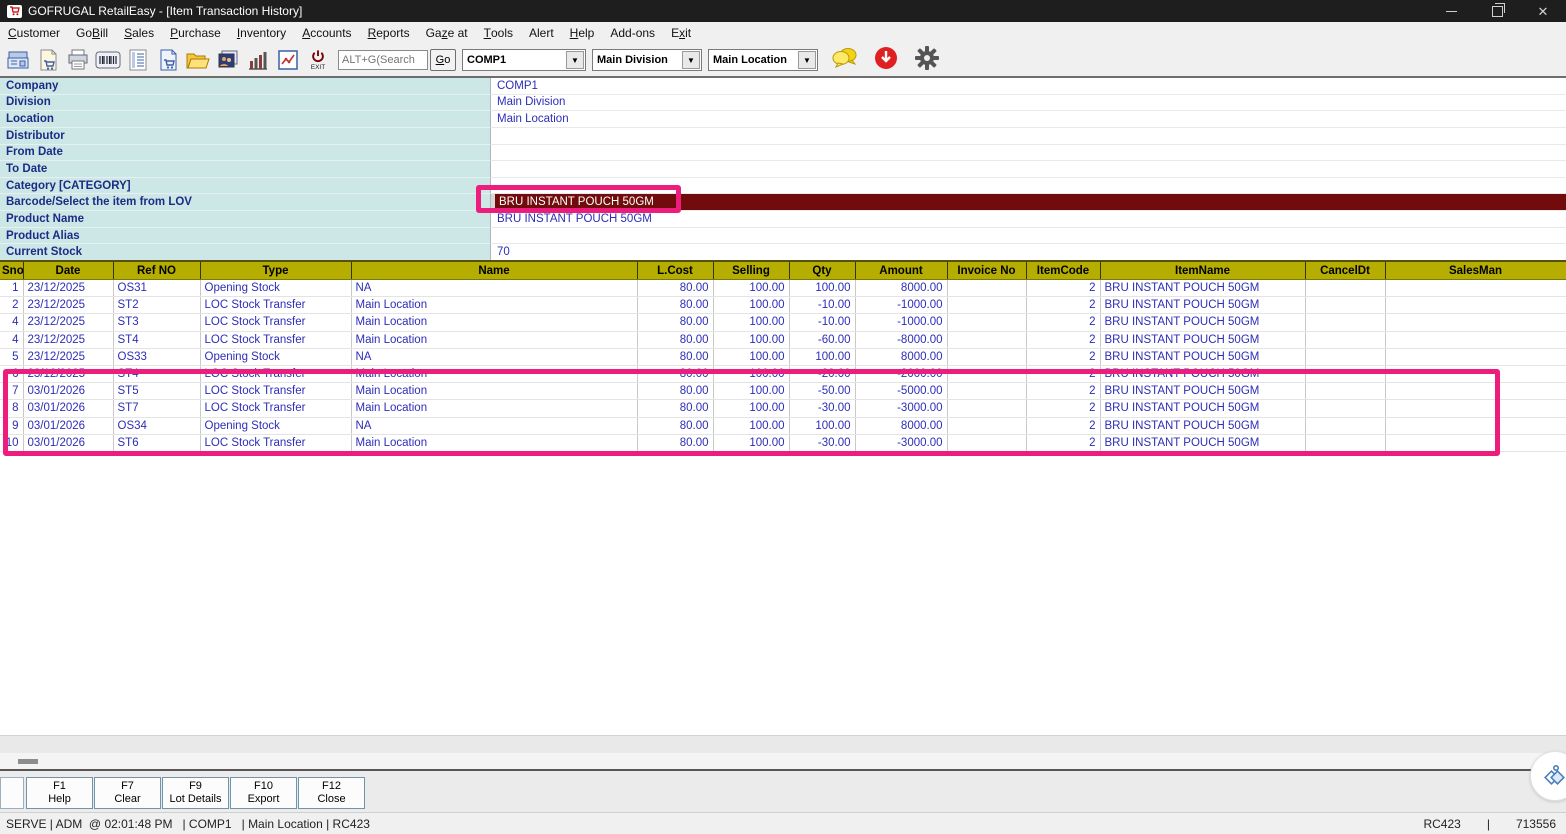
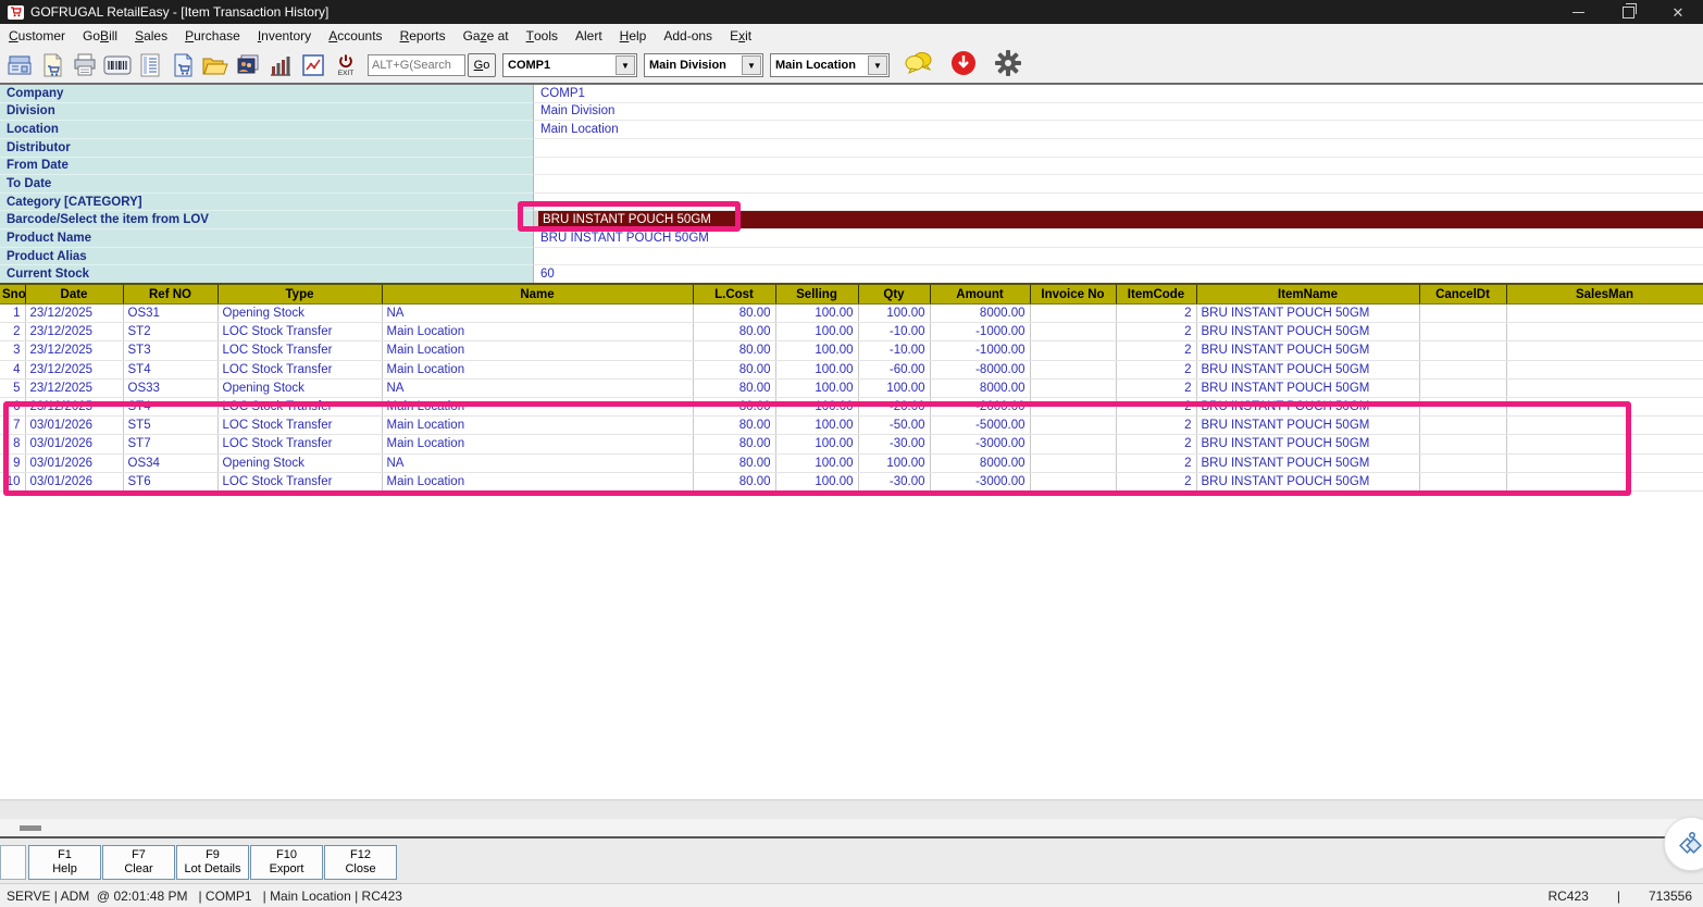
  GOFRUGAL RetailEasy - [Item Transaction History]
  ✕
  C
  ustomer
  Go
  B
  ill
  S
  ales
  P
  urchase
  I
  nventory
  A
  ccounts
  R
  eports
  Ga
  z
  e at
  T
  ools
  Alert
  H
  elp
  Add-ons
  E
  x
  it
  ALT+G(Search
  Go
  COMP1
  ▼
  Main Division
  ▼
  Main Location
  ▼
  Company
  COMP1
  Division
  Main Division
  Location
  Main Location
  Distributor
  From Date
  To Date
  Category [CATEGORY]
  Barcode/Select the item from LOV
  BRU INSTANT POUCH 50GM
  Product Name
  BRU INSTANT POUCH 50GM
  Product Alias
  Current Stock
- 70
+ 60
  Sno	Date	Ref NO	Type	Name	L.Cost	Selling	Qty	Amount	Invoice No	ItemCode	ItemName	CancelDt	SalesMan
  1	23/12/2025	OS31	Opening Stock	NA	80.00	100.00	100.00	8000.00		2	BRU INSTANT POUCH 50GM
  2	23/12/2025	ST2	LOC Stock Transfer	Main Location	80.00	100.00	-10.00	-1000.00		2	BRU INSTANT POUCH 50GM
- 4	23/12/2025	ST3	LOC Stock Transfer	Main Location	80.00	100.00	-10.00	-1000.00		2	BRU INSTANT POUCH 50GM
+ 3	23/12/2025	ST3	LOC Stock Transfer	Main Location	80.00	100.00	-10.00	-1000.00		2	BRU INSTANT POUCH 50GM
  4	23/12/2025	ST4	LOC Stock Transfer	Main Location	80.00	100.00	-60.00	-8000.00		2	BRU INSTANT POUCH 50GM
  5	23/12/2025	OS33	Opening Stock	NA	80.00	100.00	100.00	8000.00		2	BRU INSTANT POUCH 50GM
  6	23/12/2025	ST4	LOC Stock Transfer	Main Location	80.00	100.00	-20.00	-2000.00		2	BRU INSTANT POUCH 50GM
  7	03/01/2026	ST5	LOC Stock Transfer	Main Location	80.00	100.00	-50.00	-5000.00		2	BRU INSTANT POUCH 50GM
  8	03/01/2026	ST7	LOC Stock Transfer	Main Location	80.00	100.00	-30.00	-3000.00		2	BRU INSTANT POUCH 50GM
  9	03/01/2026	OS34	Opening Stock	NA	80.00	100.00	100.00	8000.00		2	BRU INSTANT POUCH 50GM
  10	03/01/2026	ST6	LOC Stock Transfer	Main Location	80.00	100.00	-30.00	-3000.00		2	BRU INSTANT POUCH 50GM
  F1
  Help
  F7
  Clear
  F9
  Lot Details
  F10
  Export
  F12
  Close
  SERVE | ADM @ 02:01:48 PM | COMP1 | Main Location | RC423
  RC423
  |
  713556
